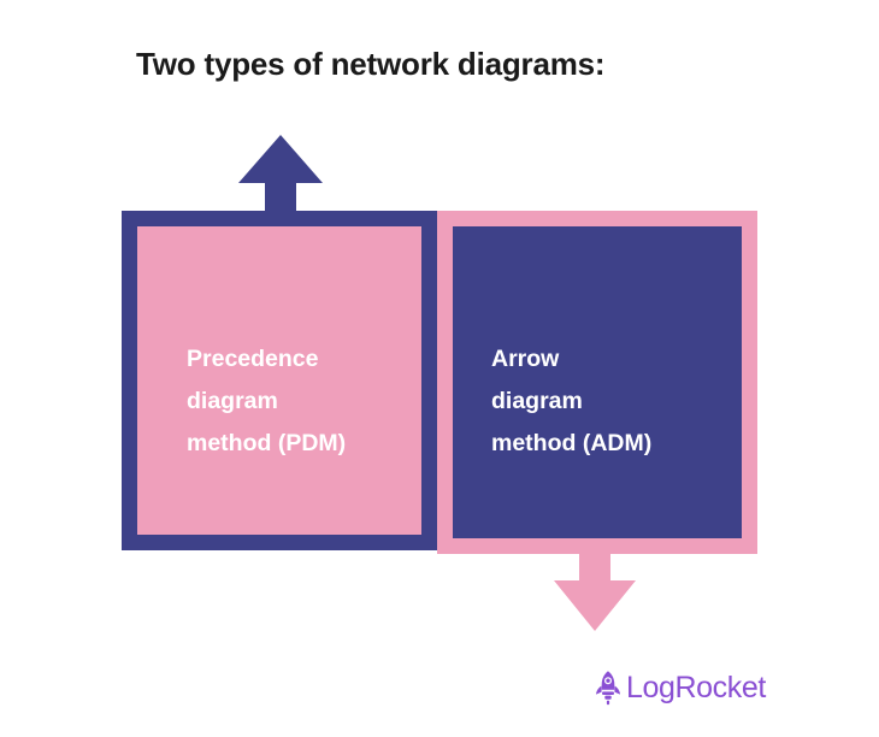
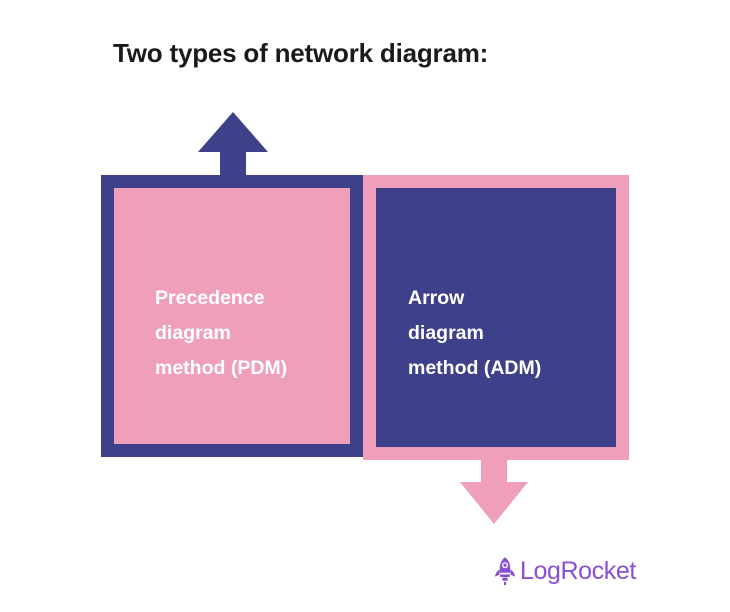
- Two types of network diagrams:
+ Two types of network diagram:
  Arrow
  diagram
  method (ADM)
  Precedence
  diagram
  method (PDM)
  LogRocket
